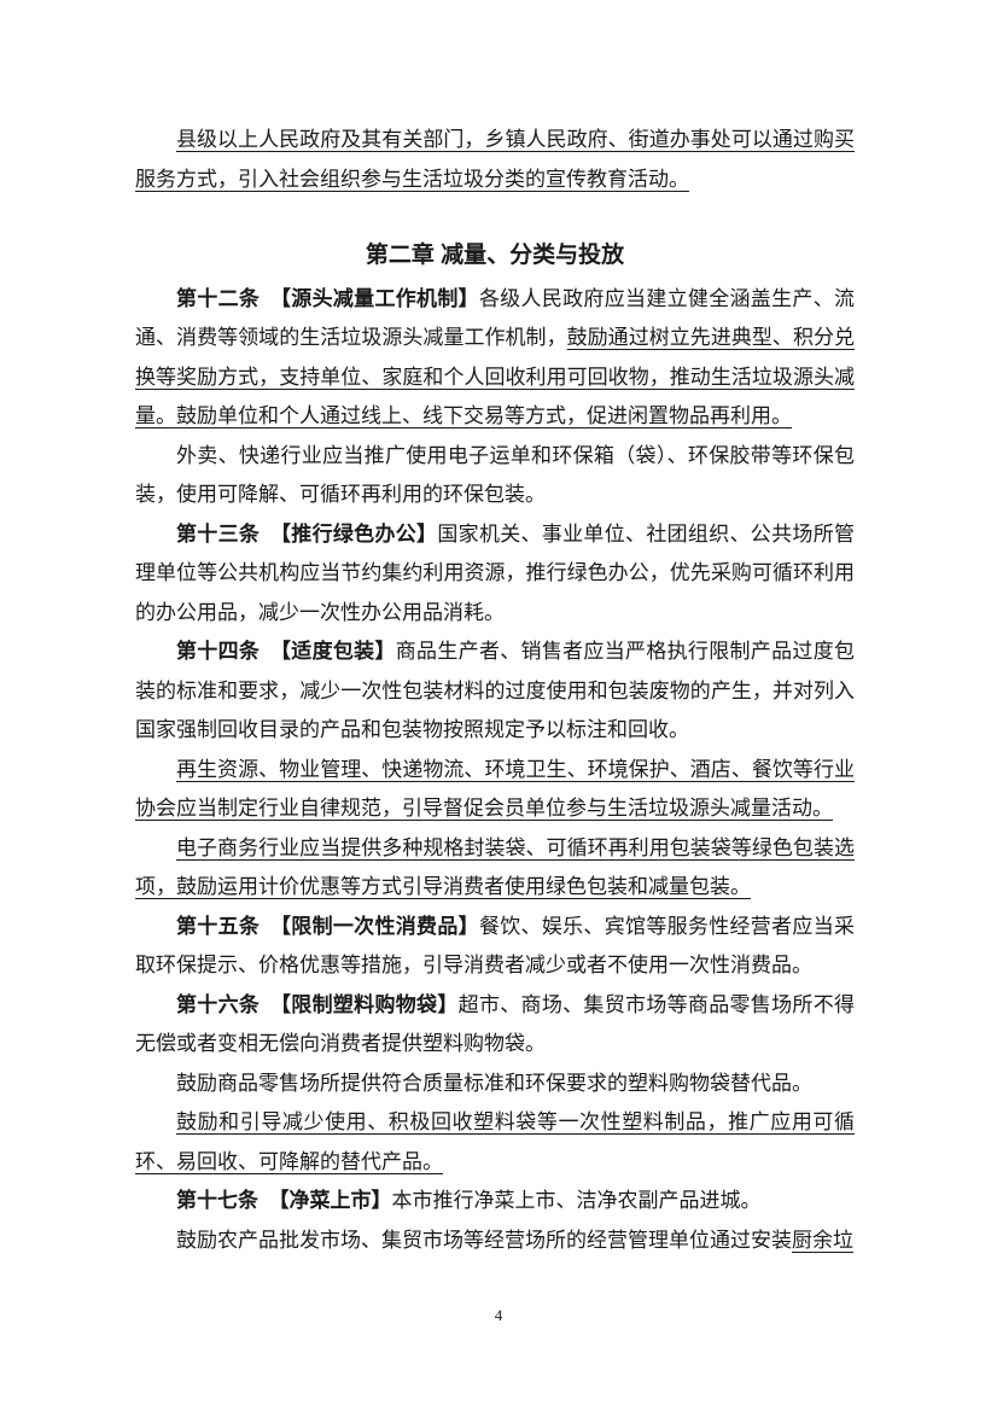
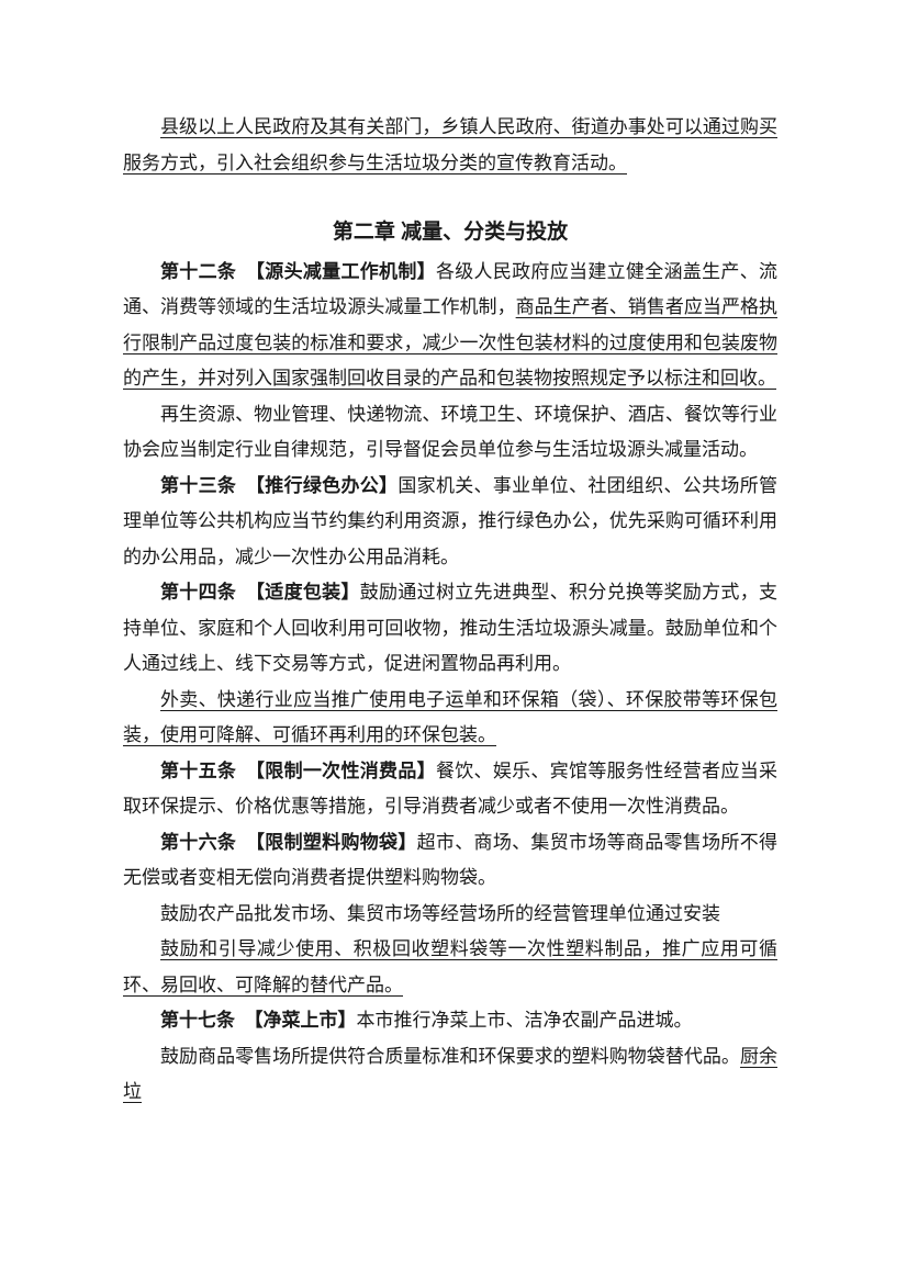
  县级以上人民政府及其有关部门，乡镇人民政府、街道办事处可以通过购买服务方式，引入社会组织参与生活垃圾分类的宣传教育活动。
  第二章 减量、分类与投放
- 第十二条 【源头减量工作机制】各级人民政府应当建立健全涵盖生产、流通、消费等领域的生活垃圾源头减量工作机制，鼓励通过树立先进典型、积分兑换等奖励方式，支持单位、家庭和个人回收利用可回收物，推动生活垃圾源头减量。鼓励单位和个人通过线上、线下交易等方式，促进闲置物品再利用。
+ 第十二条 【源头减量工作机制】各级人民政府应当建立健全涵盖生产、流通、消费等领域的生活垃圾源头减量工作机制，商品生产者、销售者应当严格执行限制产品过度包装的标准和要求，减少一次性包装材料的过度使用和包装废物的产生，并对列入国家强制回收目录的产品和包装物按照规定予以标注和回收。
- 外卖、快递行业应当推广使用电子运单和环保箱（袋）、环保胶带等环保包装，使用可降解、可循环再利用的环保包装。
+ 再生资源、物业管理、快递物流、环境卫生、环境保护、酒店、餐饮等行业协会应当制定行业自律规范，引导督促会员单位参与生活垃圾源头减量活动。
  第十三条 【推行绿色办公】国家机关、事业单位、社团组织、公共场所管理单位等公共机构应当节约集约利用资源，推行绿色办公，优先采购可循环利用的办公用品，减少一次性办公用品消耗。
- 第十四条 【适度包装】商品生产者、销售者应当严格执行限制产品过度包装的标准和要求，减少一次性包装材料的过度使用和包装废物的产生，并对列入国家强制回收目录的产品和包装物按照规定予以标注和回收。
+ 第十四条 【适度包装】鼓励通过树立先进典型、积分兑换等奖励方式，支持单位、家庭和个人回收利用可回收物，推动生活垃圾源头减量。鼓励单位和个人通过线上、线下交易等方式，促进闲置物品再利用。
- 再生资源、物业管理、快递物流、环境卫生、环境保护、酒店、餐饮等行业协会应当制定行业自律规范，引导督促会员单位参与生活垃圾源头减量活动。
+ 外卖、快递行业应当推广使用电子运单和环保箱（袋）、环保胶带等环保包装，使用可降解、可循环再利用的环保包装。
- 电子商务行业应当提供多种规格封装袋、可循环再利用包装袋等绿色包装选项，鼓励运用计价优惠等方式引导消费者使用绿色包装和减量包装。
  第十五条 【限制一次性消费品】餐饮、娱乐、宾馆等服务性经营者应当采取环保提示、价格优惠等措施，引导消费者减少或者不使用一次性消费品。
  第十六条 【限制塑料购物袋】超市、商场、集贸市场等商品零售场所不得无偿或者变相无偿向消费者提供塑料购物袋。
- 鼓励商品零售场所提供符合质量标准和环保要求的塑料购物袋替代品。
+ 鼓励农产品批发市场、集贸市场等经营场所的经营管理单位通过安装
  鼓励和引导减少使用、积极回收塑料袋等一次性塑料制品，推广应用可循环、易回收、可降解的替代产品。
  第十七条 【净菜上市】本市推行净菜上市、洁净农副产品进城。
- 鼓励农产品批发市场、集贸市场等经营场所的经营管理单位通过安装厨余垃
+ 鼓励商品零售场所提供符合质量标准和环保要求的塑料购物袋替代品。厨余垃
- 4
